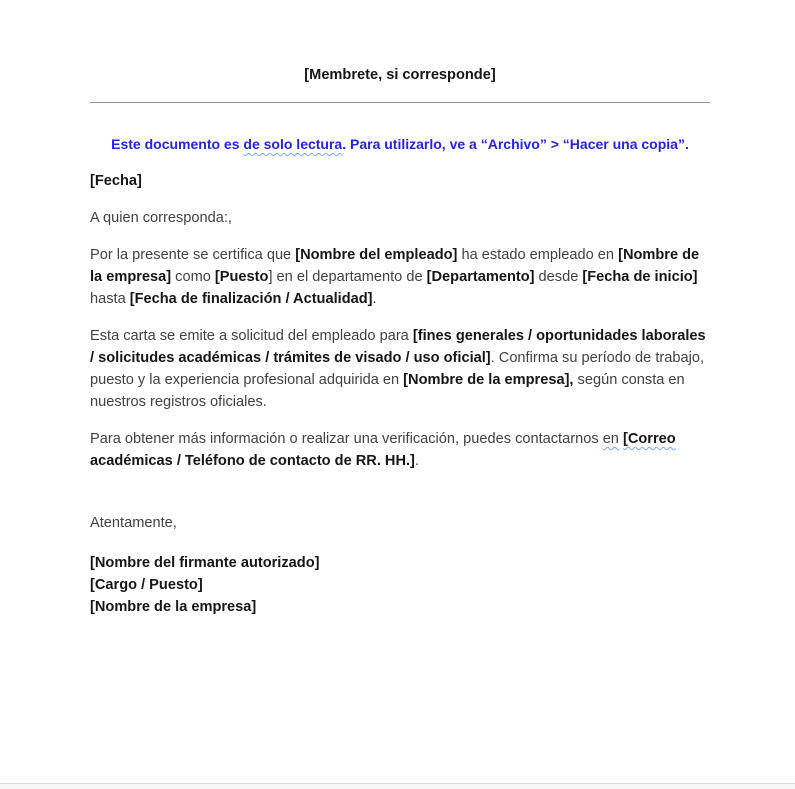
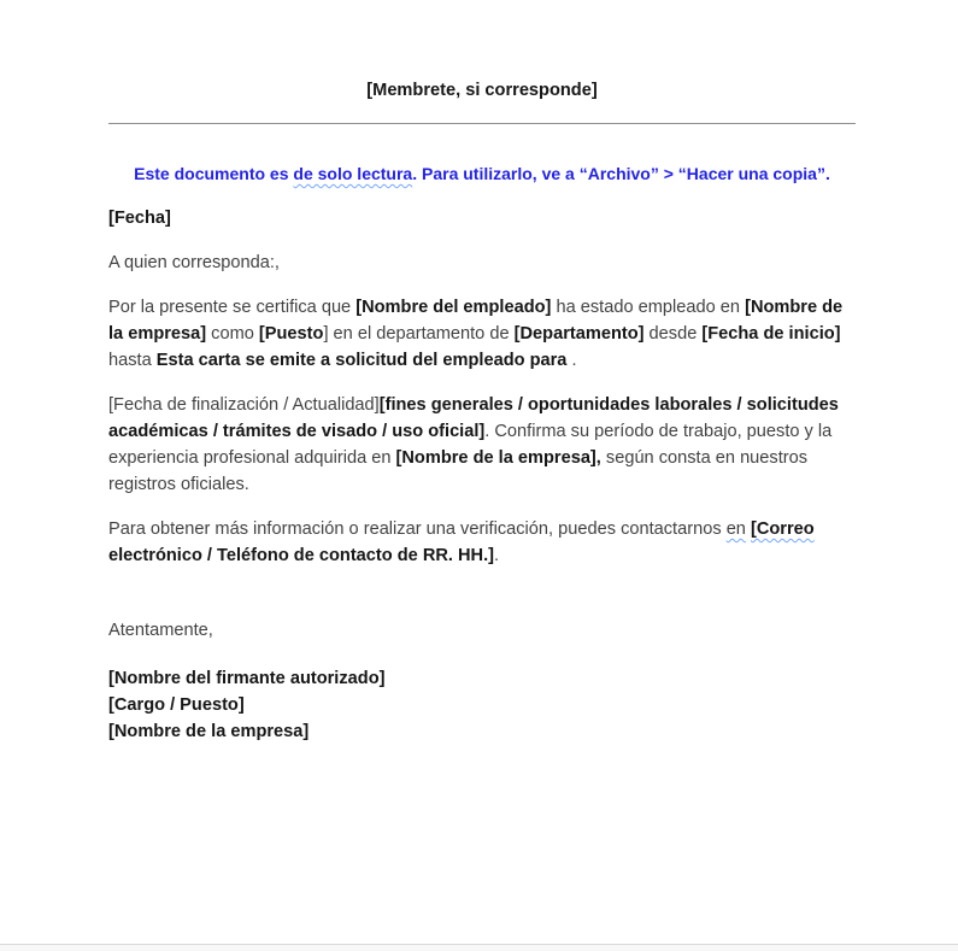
  [Membrete, si corresponde]
  Este documento es de solo lectura. Para utilizarlo, ve a “Archivo” > “Hacer una copia”.
  [Fecha]
  A quien corresponda:,
- Por la presente se certifica que [Nombre del empleado] ha estado empleado en [Nombre de la empresa] como [Puesto] en el departamento de [Departamento] desde [Fecha de inicio] hasta [Fecha de finalización / Actualidad].
+ Por la presente se certifica que [Nombre del empleado] ha estado empleado en [Nombre de la empresa] como [Puesto] en el departamento de [Departamento] desde [Fecha de inicio] hasta Esta carta se emite a solicitud del empleado para .
- Esta carta se emite a solicitud del empleado para [fines generales / oportunidades laborales / solicitudes académicas / trámites de visado / uso oficial]. Confirma su período de trabajo, puesto y la experiencia profesional adquirida en [Nombre de la empresa], según consta en nuestros registros oficiales.
+ [Fecha de finalización / Actualidad][fines generales / oportunidades laborales / solicitudes académicas / trámites de visado / uso oficial]. Confirma su período de trabajo, puesto y la experiencia profesional adquirida en [Nombre de la empresa], según consta en nuestros registros oficiales.
- Para obtener más información o realizar una verificación, puedes contactarnos en [Correo académicas / Teléfono de contacto de RR. HH.].
+ Para obtener más información o realizar una verificación, puedes contactarnos en [Correo electrónico / Teléfono de contacto de RR. HH.].
  Atentamente,
  [Nombre del firmante autorizado]
  [Cargo / Puesto]
  [Nombre de la empresa]
